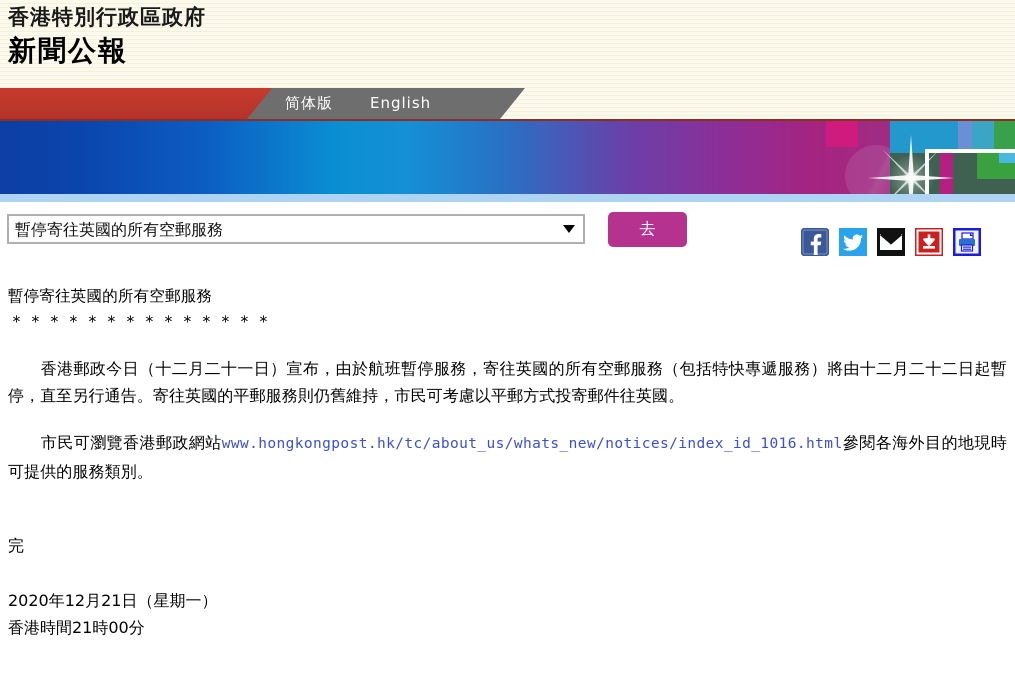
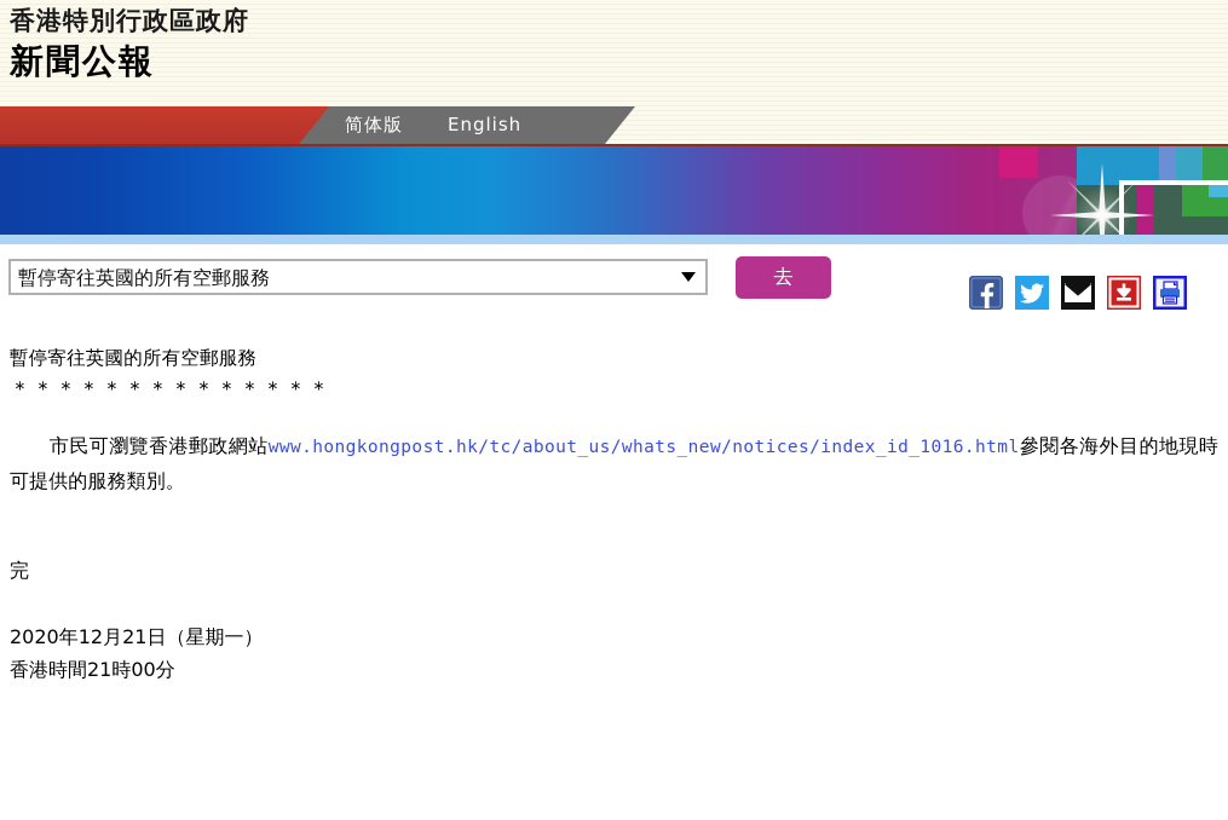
  香港特別行政區政府
  新聞公報
  简体版
  English
  暫停寄往英國的所有空郵服務
  去
  暫停寄往英國的所有空郵服務
  ＊＊＊＊＊＊＊＊＊＊＊＊＊＊
- 香港郵政今日（十二月二十一日）宣布，由於航班暫停服務，寄往英國的所有空郵服務（包括特快專遞服務）將由十二月二十二日起暫停，直至另行通告。寄往英國的平郵服務則仍舊維持，市民可考慮以平郵方式投寄郵件往英國。
  市民可瀏覽香港郵政網站www.hongkongpost.hk/tc/about_us/whats_new/notices/index_id_1016.html參閱各海外目的地現時可提供的服務類別。
  完
  2020年12月21日（星期一）
  香港時間21時00分
